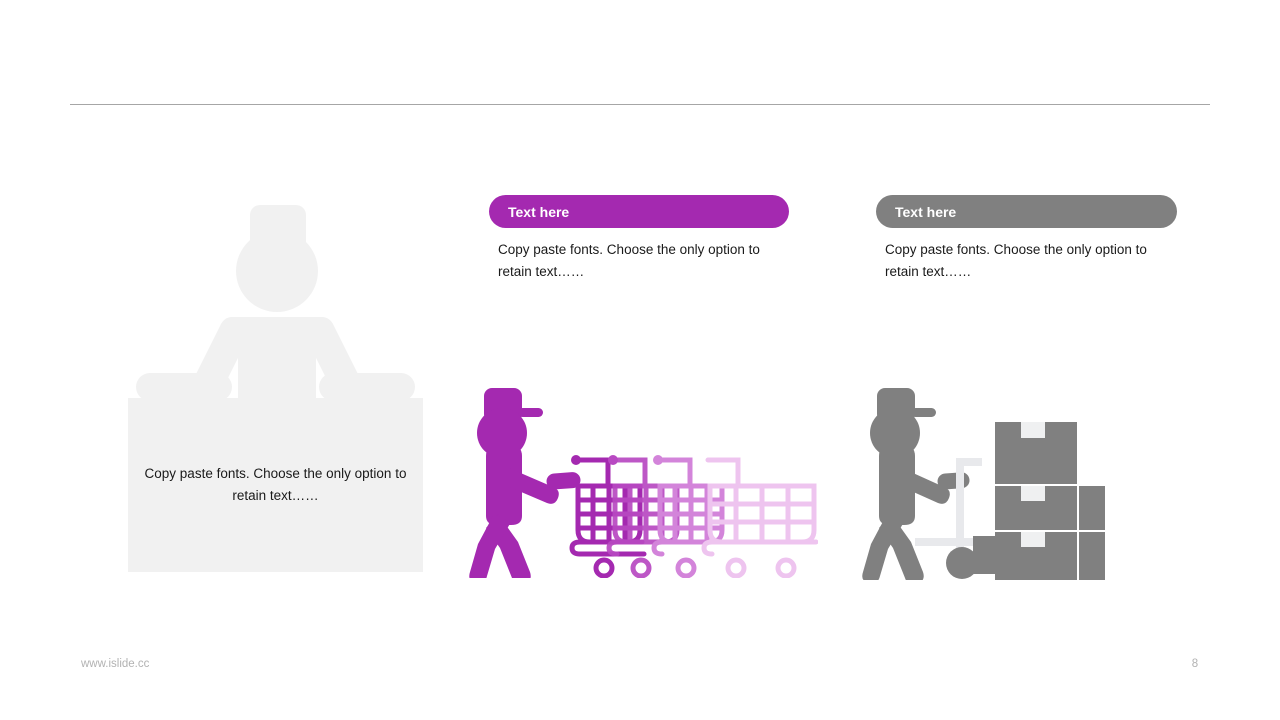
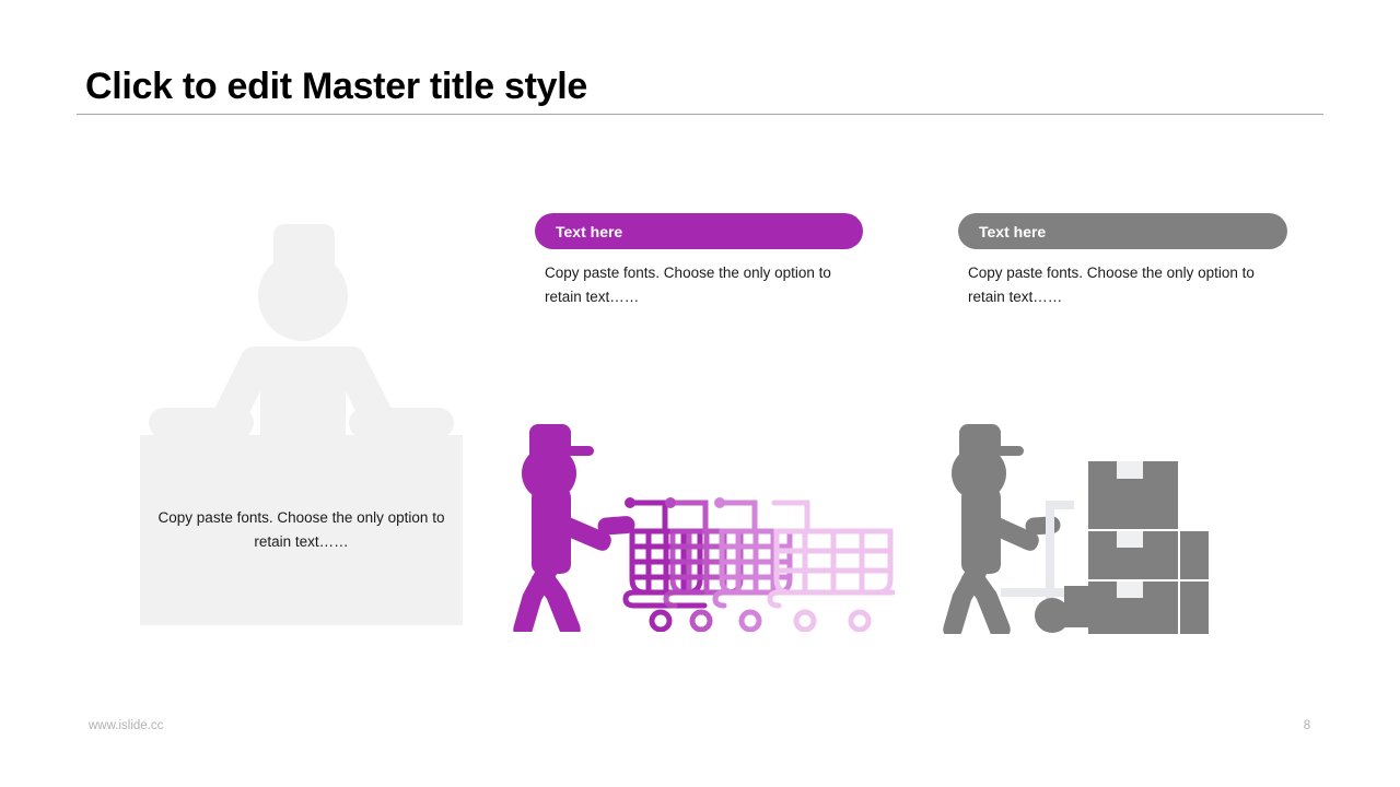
+ Click to edit Master title style
  Copy paste fonts. Choose the only option to retain text……
  Text here
  Copy paste fonts. Choose the only option to retain text……
  Text here
  Copy paste fonts. Choose the only option to retain text……
  www.islide.cc
  8
